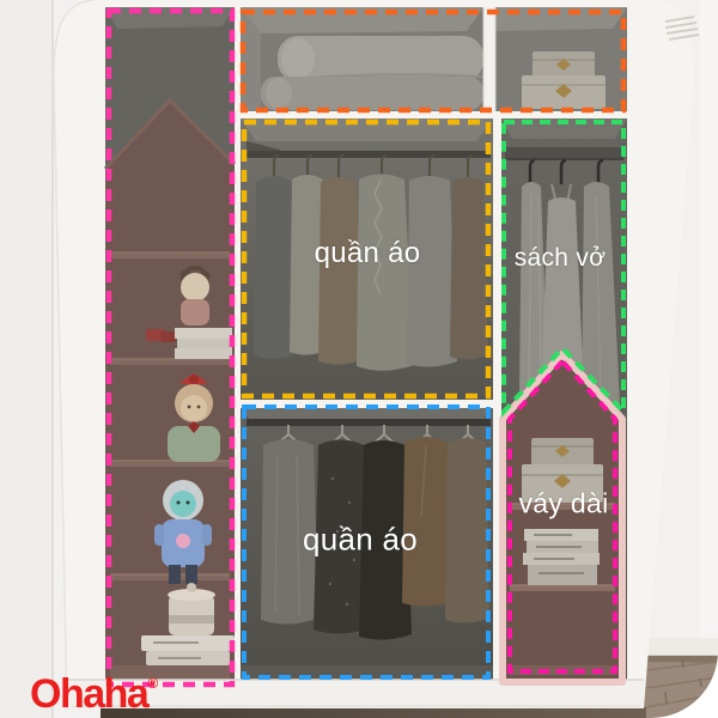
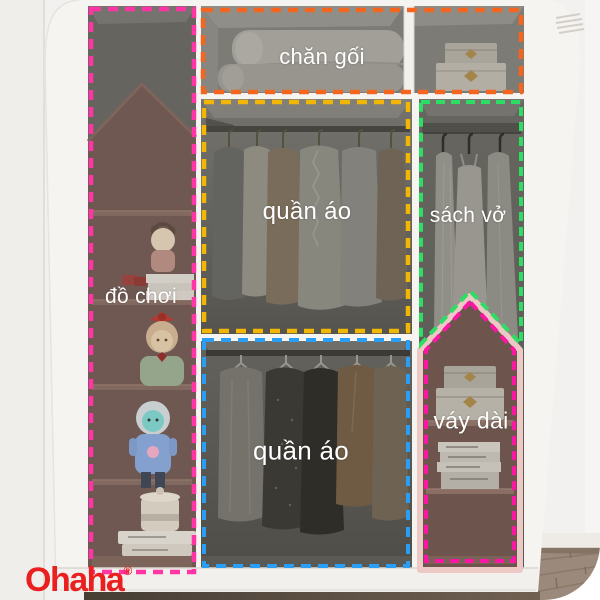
+ chăn gối
+ đồ chơi
  quần áo
  sách vở
  quần áo
  váy dài
  Ohaha®
